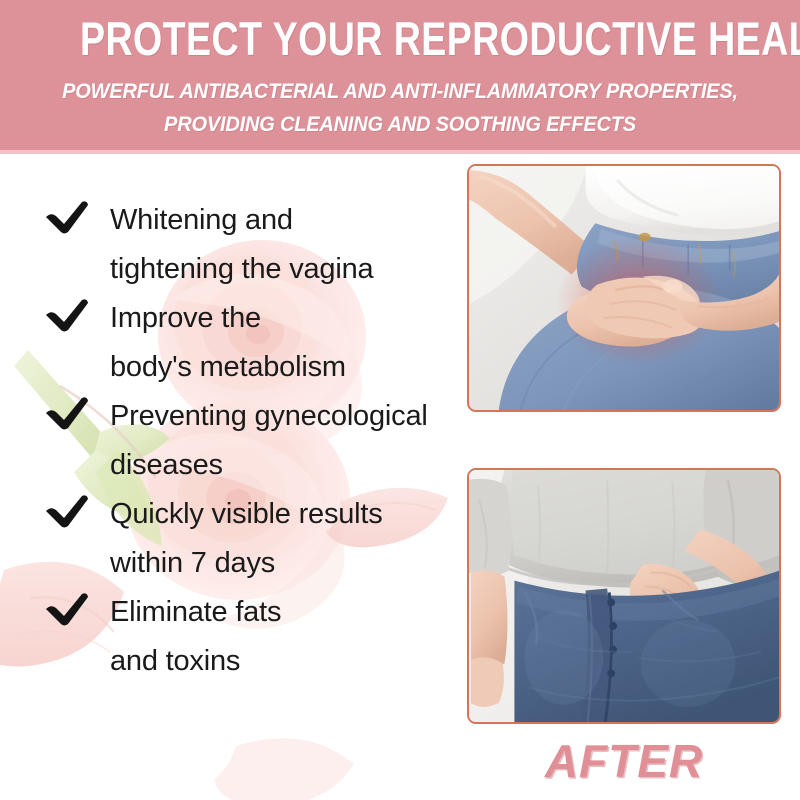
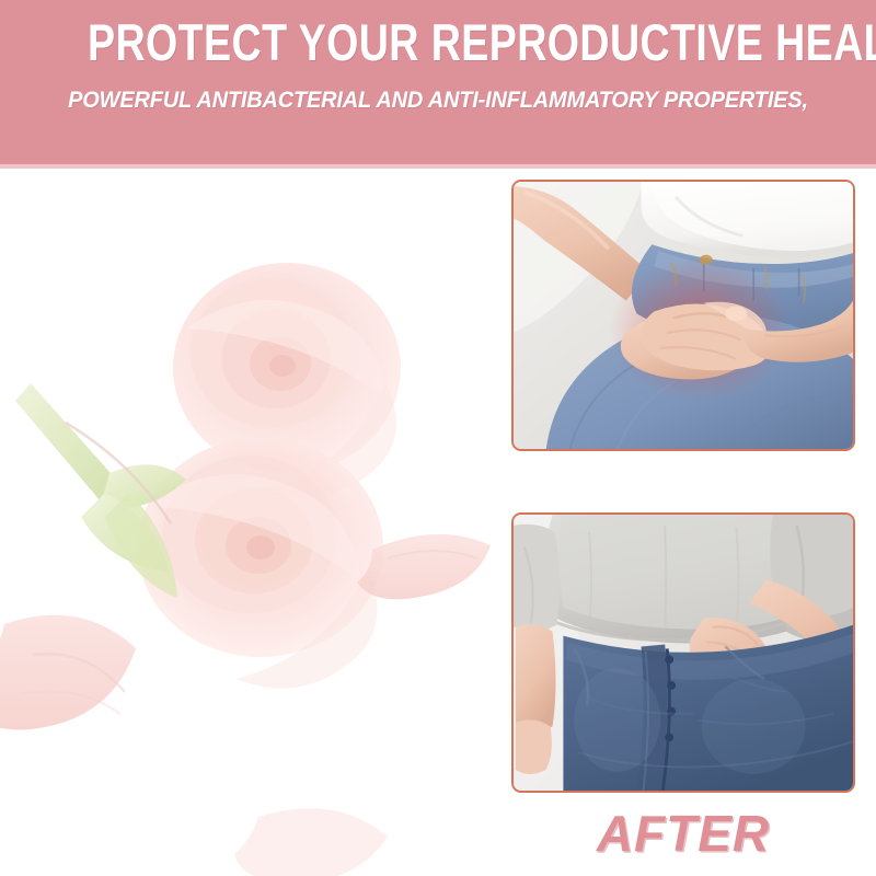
  PROTECT YOUR REPRODUCTIVE HEAL
  POWERFUL ANTIBACTERIAL AND ANTI-INFLAMMATORY PROPERTIES,
- PROVIDING CLEANING AND SOOTHING EFFECTS
- Whitening and
- tightening the vagina
- Improve the
- body's metabolism
- Preventing gynecological
- diseases
- Quickly visible results
- within 7 days
- Eliminate fats
- and toxins
  AFTER
